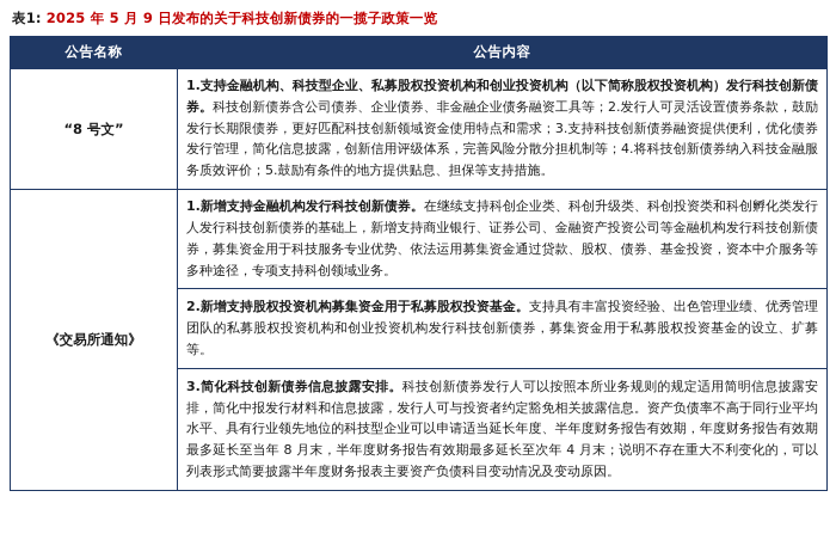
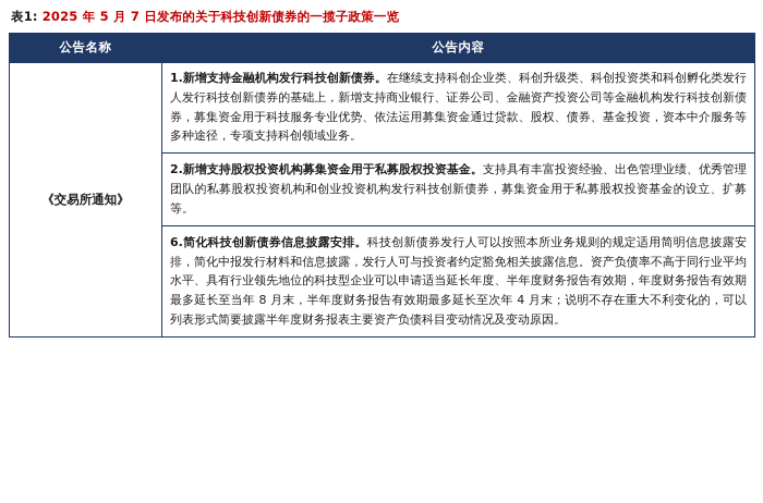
  表1:
- 2025 年 5 月 9 日发布的关于科技创新债券的一揽子政策一览
+ 2025 年 5 月 7 日发布的关于科技创新债券的一揽子政策一览
  公告名称	公告内容
- “8 号文”	1.支持金融机构、科技型企业、私募股权投资机构和创业投资机构（以下简称股权投资机构）发行科技创新债券。科技创新债券含公司债券、企业债券、非金融企业债务融资工具等；2.发行人可灵活设置债券条款，鼓励发行长期限债券，更好匹配科技创新领域资金使用特点和需求；3.支持科技创新债券融资提供便利，优化债券发行管理，简化信息披露，创新信用评级体系，完善风险分散分担机制等；4.将科技创新债券纳入科技金融服务质效评价；5.鼓励有条件的地方提供贴息、担保等支持措施。
- 《交易所通知》	1.新增支持金融机构发行科技创新债券。在继续支持科创企业类、科创升级类、科创投资类和科创孵化类发行人发行科技创新债券的基础上，新增支持商业银行、证券公司、金融资产投资公司等金融机构发行科技创新债券，募集资金用于科技服务专业优势、依法运用募集资金通过贷款、股权、债券、基金投资，资本中介服务等多种途径，专项支持科创领域业务。 2.新增支持股权投资机构募集资金用于私募股权投资基金。支持具有丰富投资经验、出色管理业绩、优秀管理团队的私募股权投资机构和创业投资机构发行科技创新债券，募集资金用于私募股权投资基金的设立、扩募等。 3.简化科技创新债券信息披露安排。科技创新债券发行人可以按照本所业务规则的规定适用简明信息披露安排，简化中报发行材料和信息披露，发行人可与投资者约定豁免相关披露信息。资产负债率不高于同行业平均水平、具有行业领先地位的科技型企业可以申请适当延长年度、半年度财务报告有效期，年度财务报告有效期最多延长至当年 8 月末，半年度财务报告有效期最多延长至次年 4 月末；说明不存在重大不利变化的，可以列表形式简要披露半年度财务报表主要资产负债科目变动情况及变动原因。
+ 《交易所通知》	1.新增支持金融机构发行科技创新债券。在继续支持科创企业类、科创升级类、科创投资类和科创孵化类发行人发行科技创新债券的基础上，新增支持商业银行、证券公司、金融资产投资公司等金融机构发行科技创新债券，募集资金用于科技服务专业优势、依法运用募集资金通过贷款、股权、债券、基金投资，资本中介服务等多种途径，专项支持科创领域业务。 2.新增支持股权投资机构募集资金用于私募股权投资基金。支持具有丰富投资经验、出色管理业绩、优秀管理团队的私募股权投资机构和创业投资机构发行科技创新债券，募集资金用于私募股权投资基金的设立、扩募等。 6.简化科技创新债券信息披露安排。科技创新债券发行人可以按照本所业务规则的规定适用简明信息披露安排，简化中报发行材料和信息披露，发行人可与投资者约定豁免相关披露信息。资产负债率不高于同行业平均水平、具有行业领先地位的科技型企业可以申请适当延长年度、半年度财务报告有效期，年度财务报告有效期最多延长至当年 8 月末，半年度财务报告有效期最多延长至次年 4 月末；说明不存在重大不利变化的，可以列表形式简要披露半年度财务报表主要资产负债科目变动情况及变动原因。
